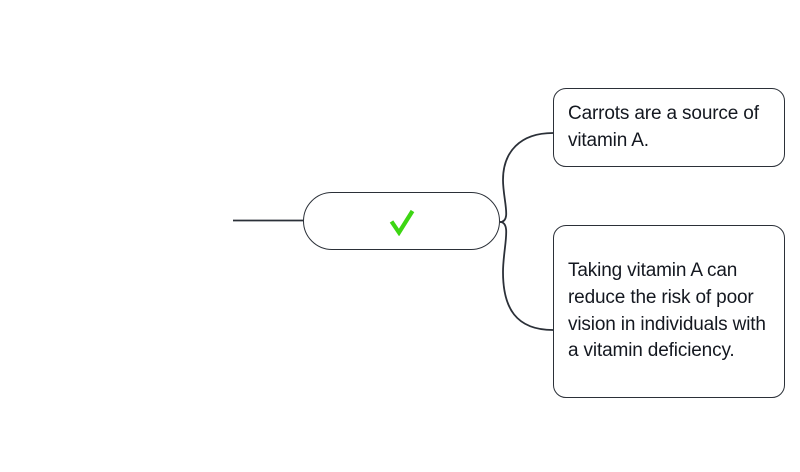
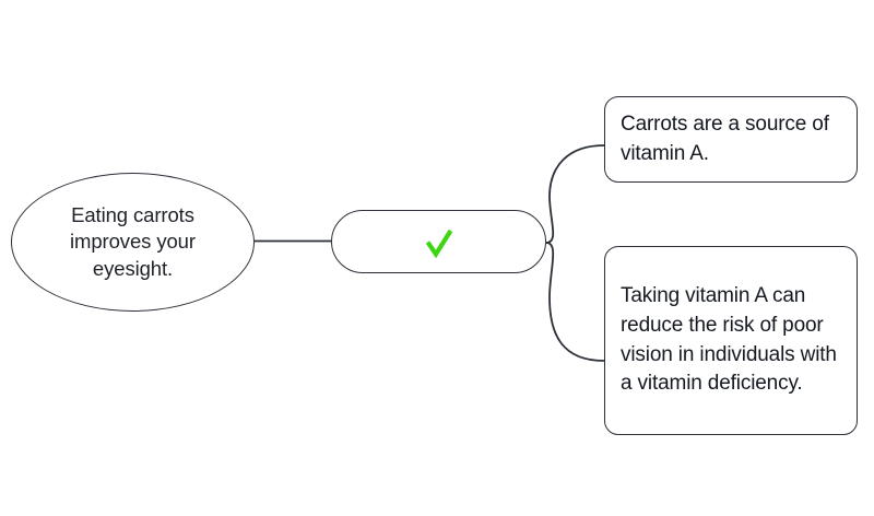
+ Eating carrots improves your eyesight.
  Carrots are a source of vitamin A.
  Taking vitamin A can reduce the risk of poor vision in individuals with a vitamin deficiency.
